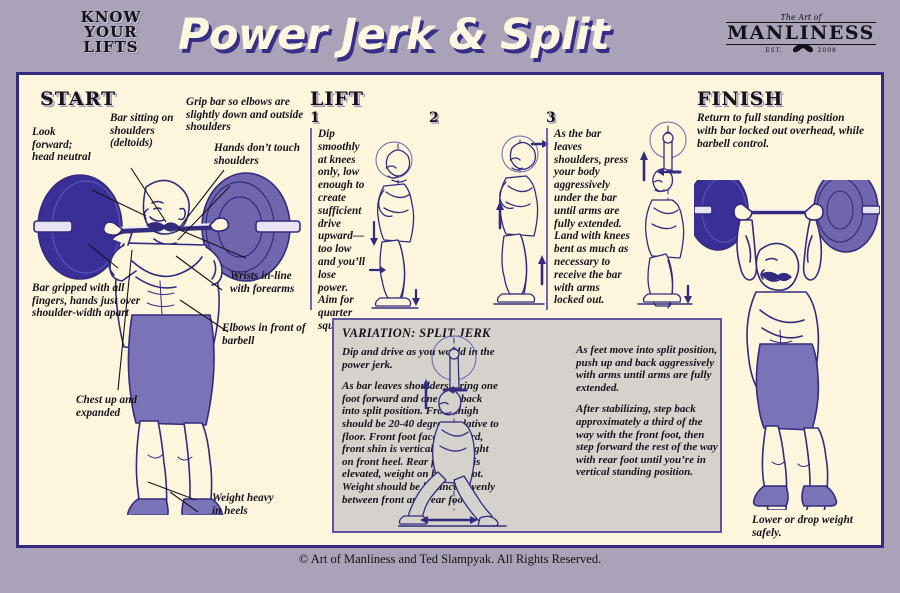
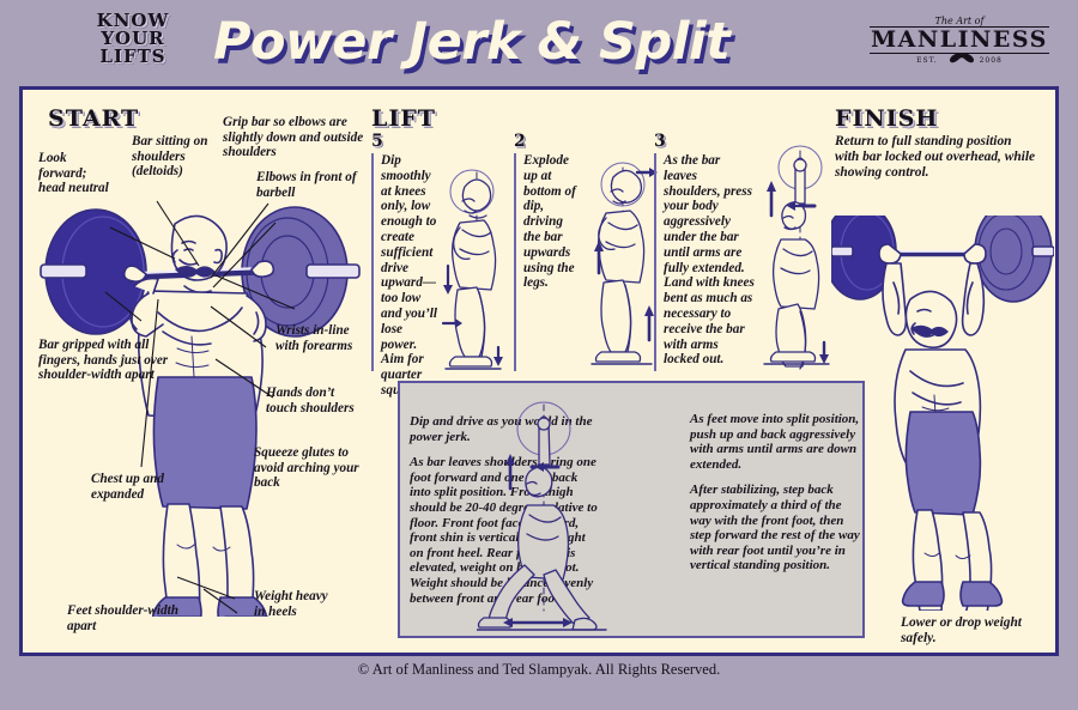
  KNOW
  YOUR
  LIFTS
  Power Jerk & Split
  The Art of
  MANLINESS
  START
  LIFT
  FINISH
  Look forward; head neutral
  Bar sitting on shoulders (deltoids)
  Grip bar so elbows are slightly down and outside shoulders
- Hands don’t touch shoulders
+ Elbows in front of barbell
  Wrists in-line with forearms
  Bar gripped with all fingers, hands just over shoulder-width apart
- Elbows in front of barbell
+ Hands don’t touch shoulders
+ Squeeze glutes to avoid arching your back
  Chest up and expanded
+ Feet shoulder-width apart
  Weight heavy in heels
- 1
+ 5
  Dip smoothly at knees only, low enough to create sufficient drive upward—too low and you’ll lose power. Aim for quarter sq
  2
+ Explode up at bottom of dip, driving the bar upwards using the legs.
  3
  As the bar leaves shoulders, press your body aggressively under the bar until arms are fully extended. Land with knees bent as much as necessary to receive the bar with arms locked out.
- Return to full standing position with bar locked out overhead, while barbell control.
+ Return to full standing position with bar locked out overhead, while showing control.
  Lower or drop weight safely.
- VARIATION: SPLIT JERK
  Dip and drive as yo wod in the power jerk.
  As bar leaves shodersring one foot forward and one back into split position. Frohigh should be 20-40 degrative to floor. Front foot facd, front shin is verticalght on front heel. Rears elevated, weight on bot. Weight should bencvenly between front aear foo
- As feet move into split position, push up and back aggressively with arms until arms are fully extended.
+ As feet move into split position, push up and back aggressively with arms until arms are down extended.
  After stabilizing, step back approximately a third of the way with the front foot, then step forward the rest of the way with rear foot until you’re in vertical standing position.
  © Art of Manliness and Ted Slampyak. All Rights Reserved.
